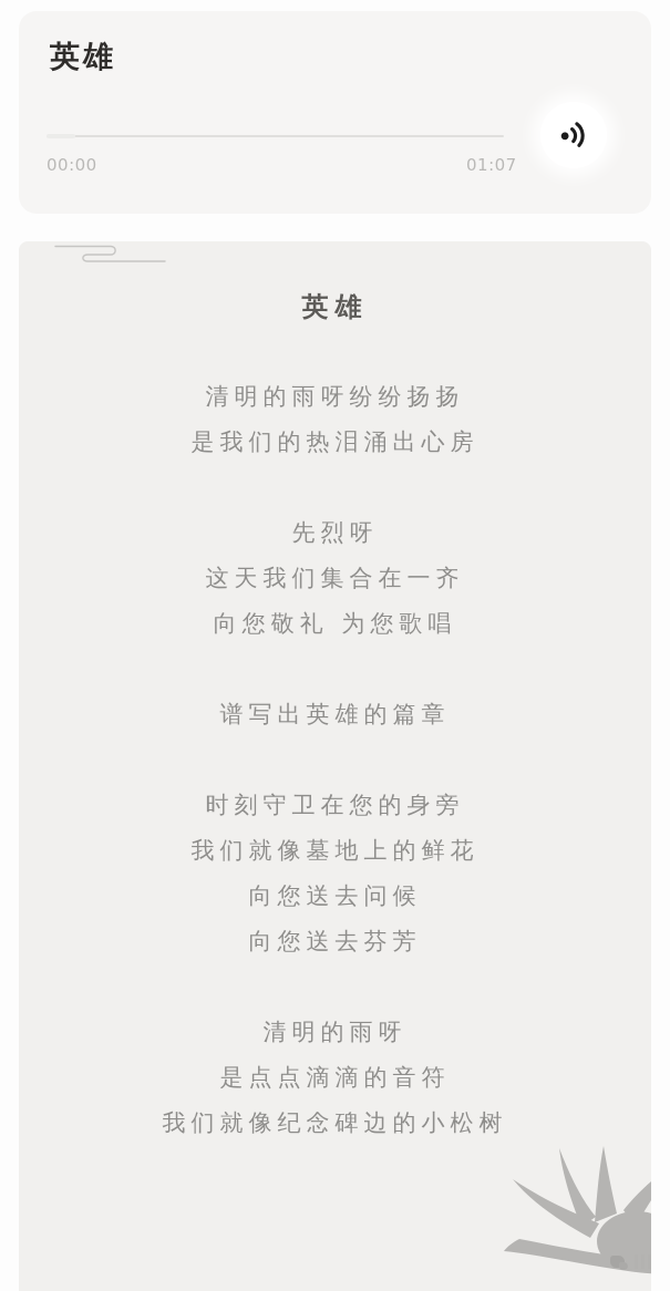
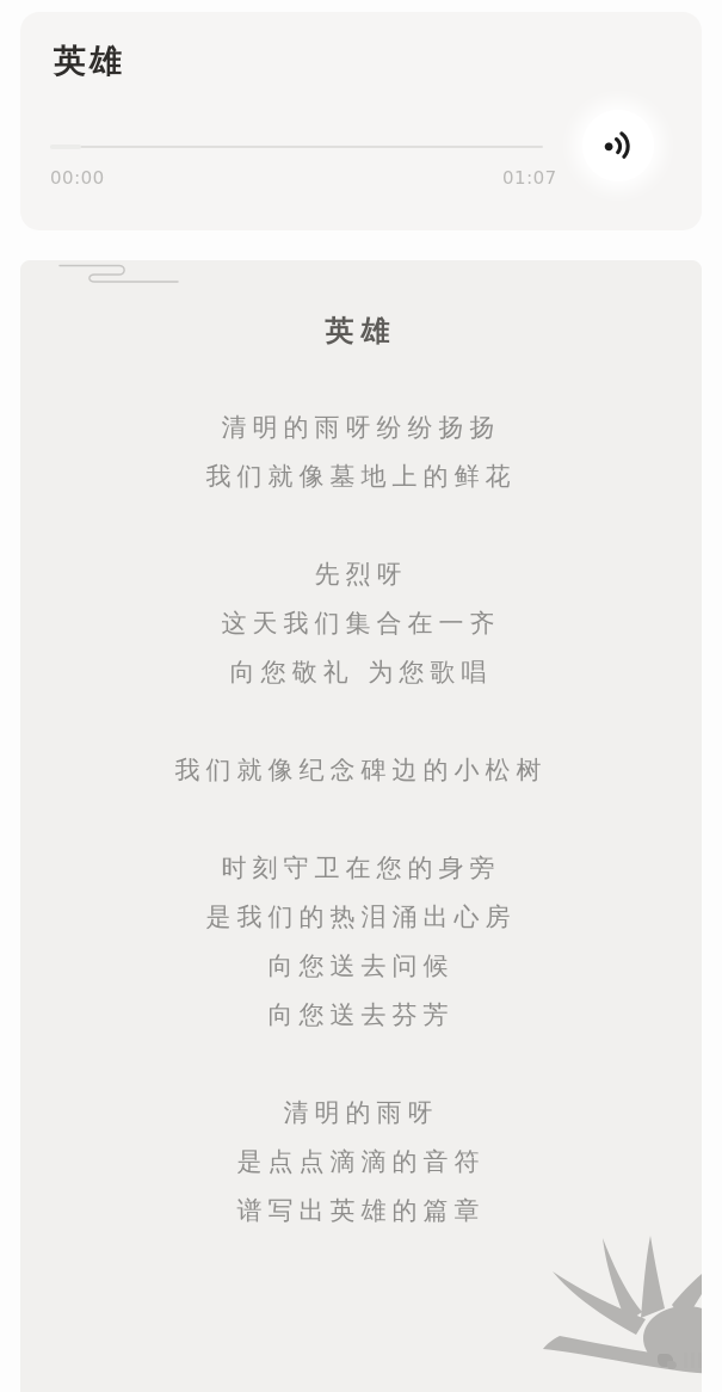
  英雄
  00:00
  01:07
  英雄
  清明的雨呀纷纷扬扬
- 是我们的热泪涌出心房
+ 我们就像墓地上的鲜花
  先烈呀
  这天我们集合在一齐
  向您敬礼 为您歌唱
- 谱写出英雄的篇章
+ 我们就像纪念碑边的小松树
  时刻守卫在您的身旁
- 我们就像墓地上的鲜花
+ 是我们的热泪涌出心房
  向您送去问候
  向您送去芬芳
  清明的雨呀
  是点点滴滴的音符
- 我们就像纪念碑边的小松树
+ 谱写出英雄的篇章
